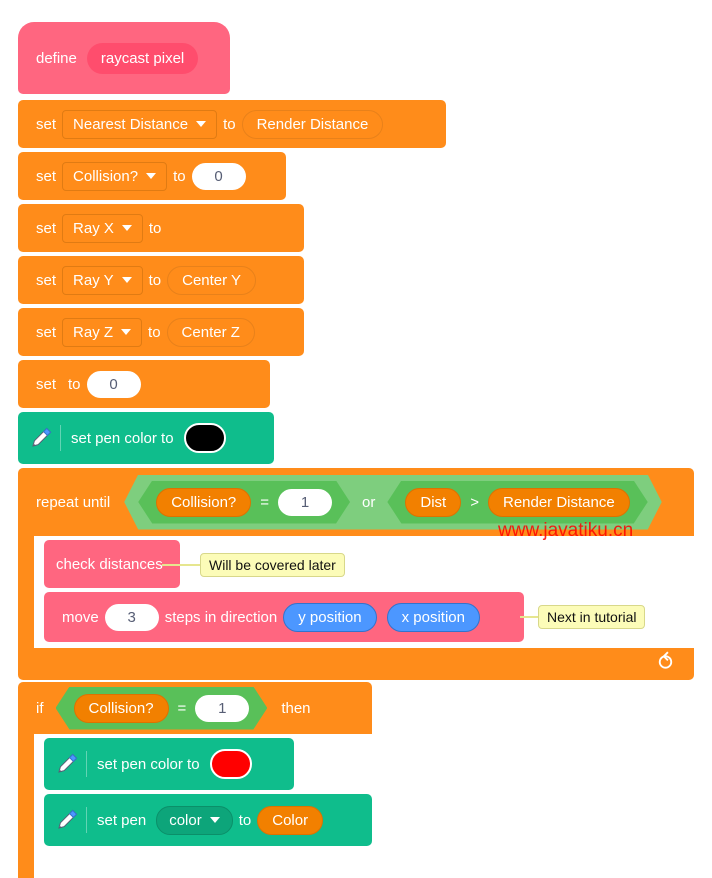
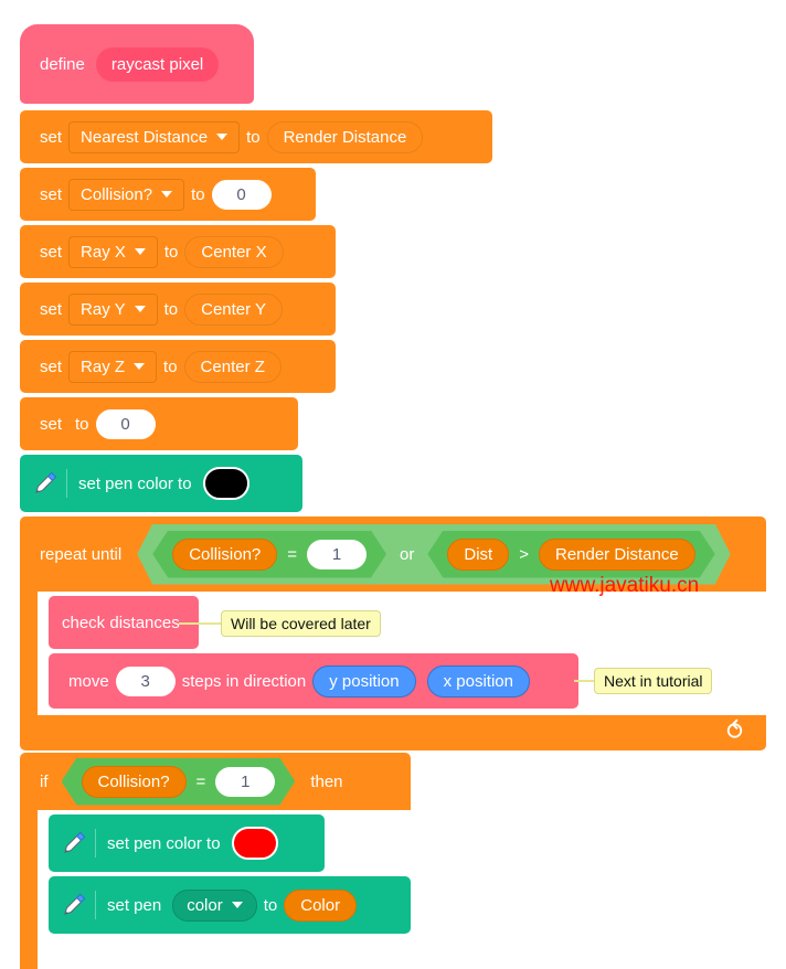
  define
  raycast pixel
  set
  Nearest Distance
  to
  Render Distance
  set
  Collision?
  to
  0
  set
  Ray X
  to
+ Center X
  set
  Ray Y
  to
  Center Y
  set
  Ray Z
  to
  Center Z
  set
  to
  0
  set pen color to
  repeat until
  Collision?
  =
  1
  or
  Dist
  >
  Render Distance
  check distances
  move
  3
  steps in direction
  y position
  x position
  Will be covered later
  Next in tutorial
  www.javatiku.cn
  if
  Collision?
  =
  1
  then
  set pen color to
  set pen
  color
  to
  Color
